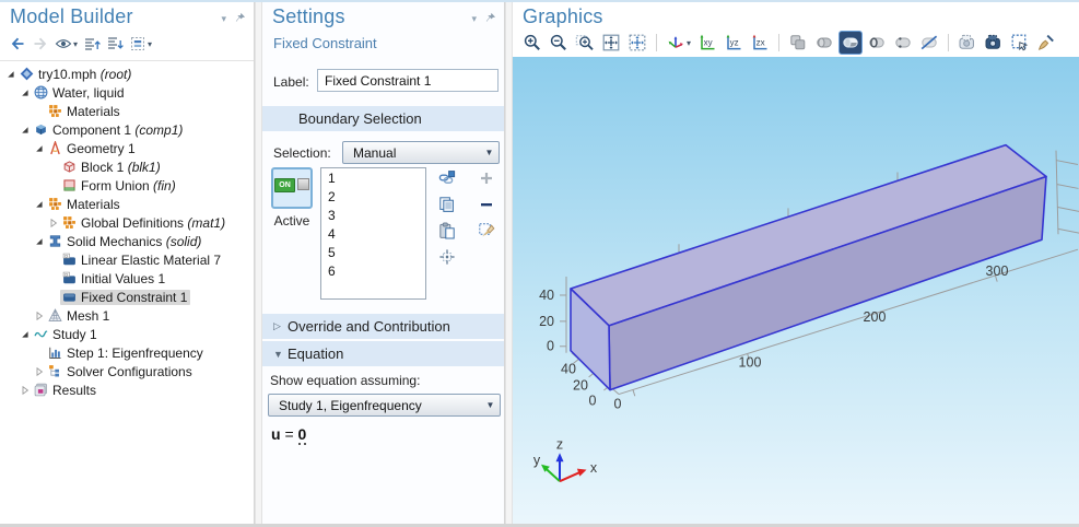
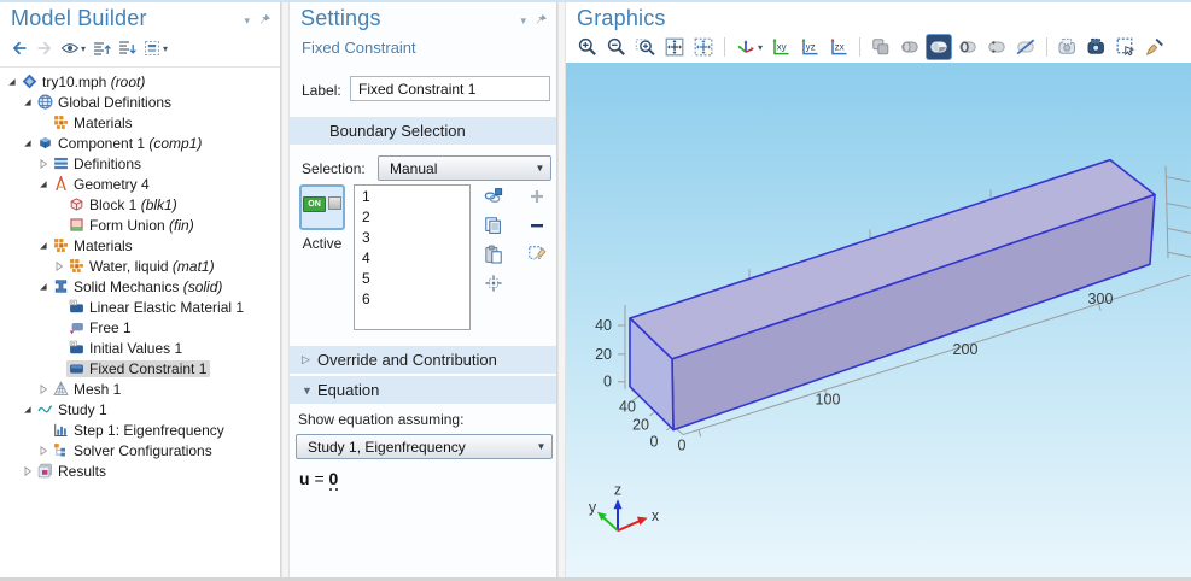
  Model Builder
  ▾
  ▾
  ▾
  try10.mph (root)
- Water, liquid
+ Global Definitions
  Materials
  Component 1 (comp1)
+ Definitions
- Geometry 1
+ Geometry 4
  Block 1 (blk1)
  Form Union (fin)
  Materials
- Global Definitions (mat1)
+ Water, liquid (mat1)
  Solid Mechanics (solid)
- Linear Elastic Material 7
+ Linear Elastic Material 1
+ Free 1
  Initial Values 1
  Fixed Constraint 1
  Mesh 1
  Study 1
  Step 1: Eigenfrequency
  Solver Configurations
  Results
  Settings
  ▾
  Fixed Constraint
  Label:
  Fixed Constraint 1
  Boundary Selection
  Selection:
  Manual
  ▼
  Active
  1
  2
  3
  4
  5
  6
  ▷
  Override and Contribution
  ▼
  Equation
  Show equation assuming:
  Study 1, Eigenfrequency
  ▼
  u = 0
  Graphics
  ▾
  xy
  yz
  zx
  40
  20
  0
  40
  20
  0
  0
  100
  200
  300
  z
  y
  x
